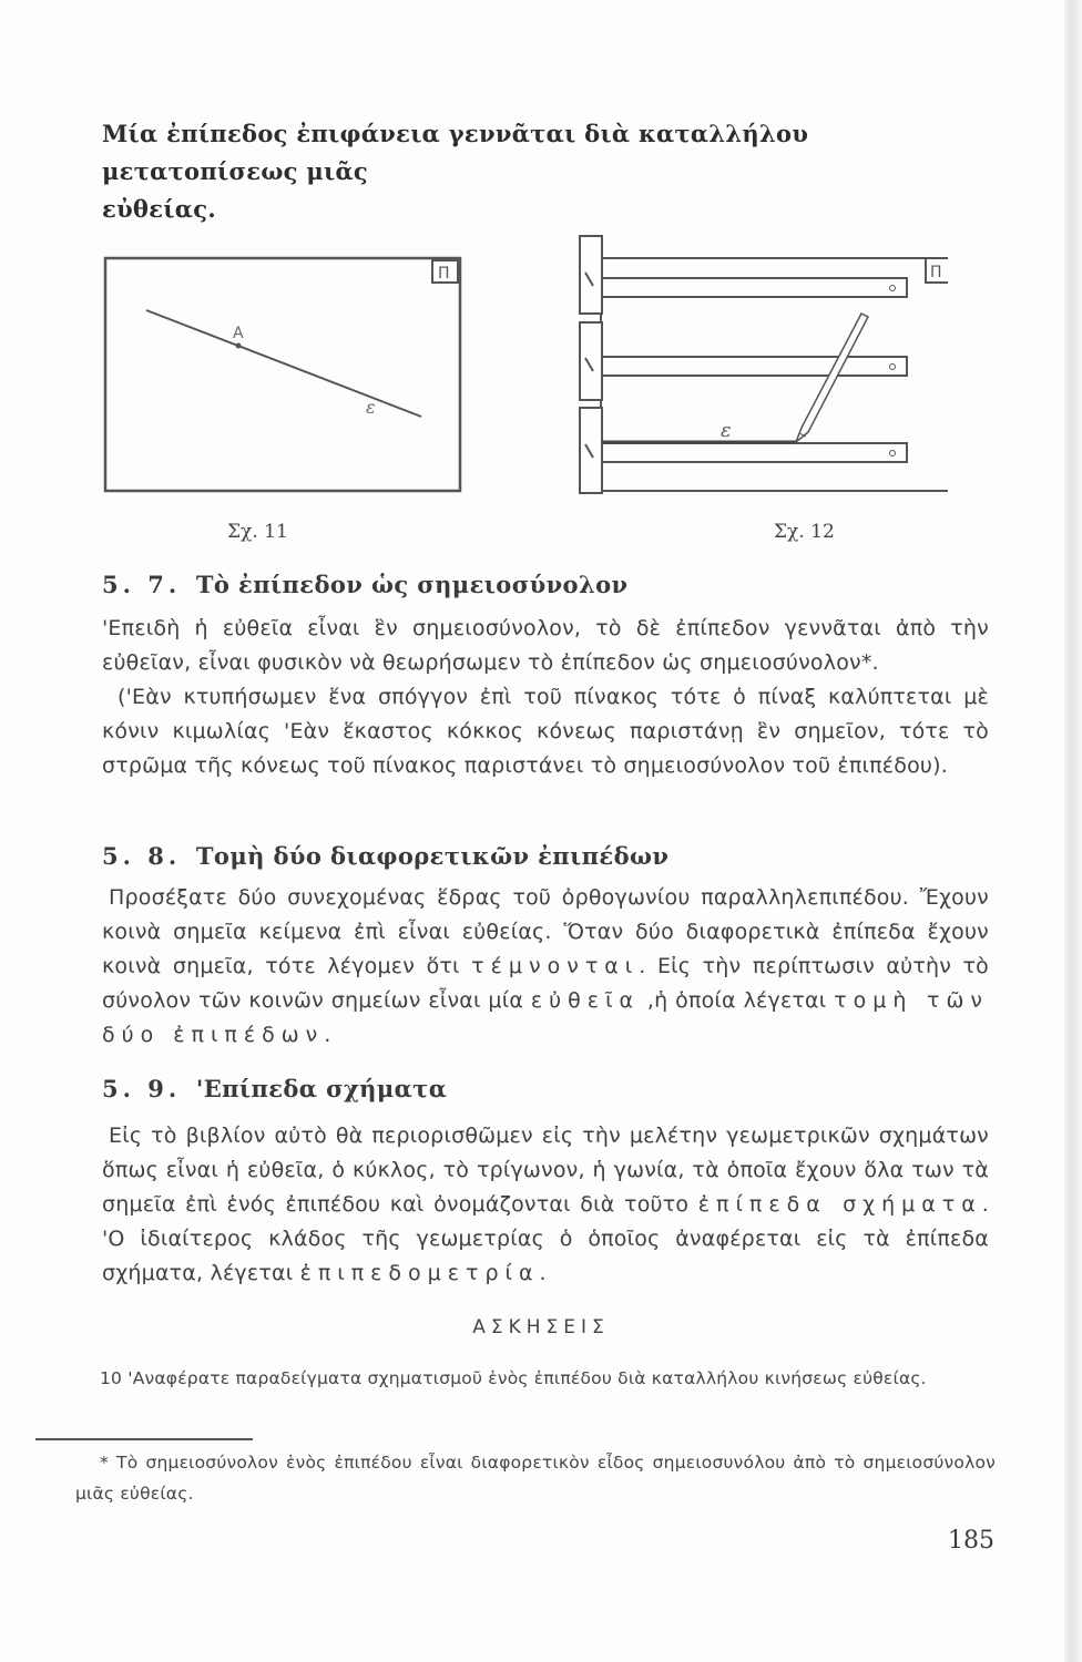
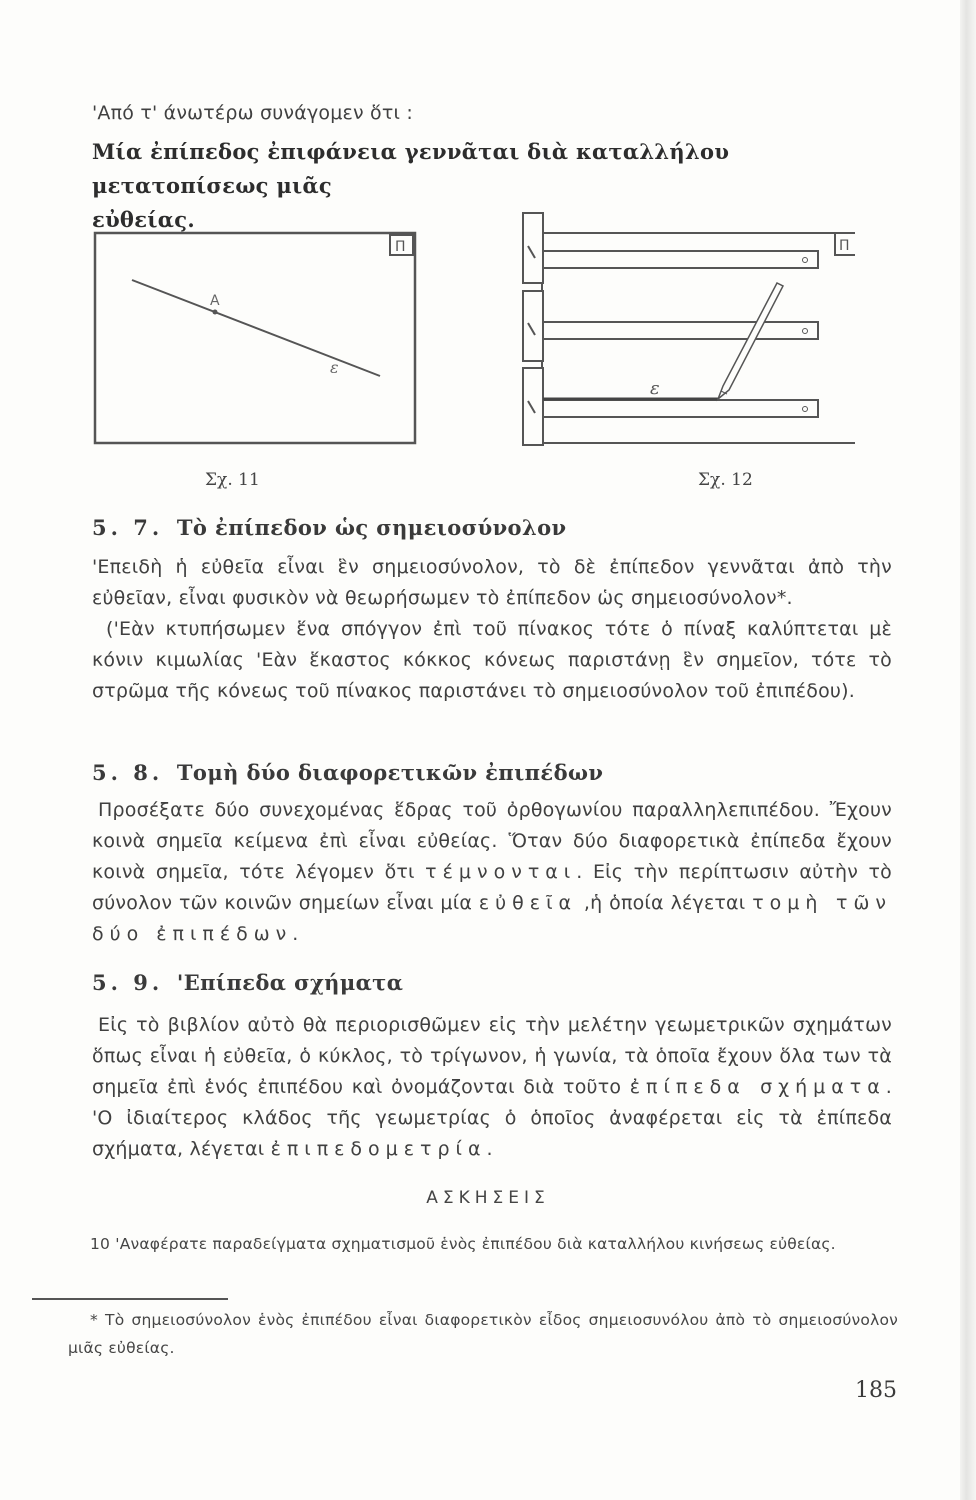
+ 'Από τ' άνωτέρω συνάγομεν ὅτι :
  Μία ἐπίπεδος ἐπιφάνεια γεννᾶται διὰ καταλλήλου μετατοπίσεως μιᾶς
  εὐθείας.
  Π
  Α
  ε
  Σχ. 11
  Π
  ε
  Σχ. 12
  5. 7. Τὸ ἐπίπεδον ὡς σημειοσύνολον
  'Επειδὴ ἡ εὐθεῖα εἶναι ἓν σημειοσύνολον, τὸ δὲ ἐπίπεδον γεννᾶται ἀπὸ τὴν εὐθεῖαν, εἶναι φυσικὸν νὰ θεωρήσωμεν τὸ ἐπίπεδον ὡς σημειοσύνολον*.
  ('Εὰν κτυπήσωμεν ἕνα σπόγγον ἐπὶ τοῦ πίνακος τότε ὁ πίναξ καλύπτεται μὲ κόνιν κιμωλίας 'Εὰν ἕκαστος κόκκος κόνεως παριστάνῃ ἓν σημεῖον, τότε τὸ στρῶμα τῆς κόνεως τοῦ πίνακος παριστάνει τὸ σημειοσύνολον τοῦ ἐπιπέδου).
  5. 8. Τομὴ δύο διαφορετικῶν ἐπιπέδων
  Προσέξατε δύο συνεχομένας ἕδρας τοῦ ὀρθογωνίου παραλληλεπιπέδου. Ἔχουν κοινὰ σημεῖα κείμενα ἐπὶ εἶναι εὐθείας. Ὅταν δύο διαφορετικὰ ἐπίπεδα ἔχουν κοινὰ σημεῖα, τότε λέγομεν ὅτι τέμνονται. Εἰς τὴν περίπτωσιν αὐτὴν τὸ σύνολον τῶν κοινῶν σημείων εἶναι μία εὐθεῖα ,ἡ ὁποία λέγεται τομὴ τῶν δύο ἐπιπέδων.
  5. 9. 'Επίπεδα σχήματα
  Εἰς τὸ βιβλίον αὐτὸ θὰ περιορισθῶμεν εἰς τὴν μελέτην γεωμετρικῶν σχημάτων ὅπως εἶναι ἡ εὐθεῖα, ὁ κύκλος, τὸ τρίγωνον, ἡ γωνία, τὰ ὁποῖα ἔχουν ὅλα των τὰ σημεῖα ἐπὶ ἑνός ἐπιπέδου καὶ ὀνομάζονται διὰ τοῦτο ἐπίπεδα σχήματα. 'Ο ἰδιαίτερος κλάδος τῆς γεωμετρίας ὁ ὁποῖος ἀναφέρεται εἰς τὰ ἐπίπεδα σχήματα, λέγεται ἐπιπεδομετρία.
  ΑΣΚΗΣΕΙΣ
  10 'Αναφέρατε παραδείγματα σχηματισμοῦ ἑνὸς ἐπιπέδου διὰ καταλλήλου κινήσεως εὐθείας.
  * Τὸ σημειοσύνολον ἑνὸς ἐπιπέδου εἶναι διαφορετικὸν εἶδος σημειοσυνόλου ἀπὸ τὸ σημειοσύνολον μιᾶς εὐθείας.
  185
